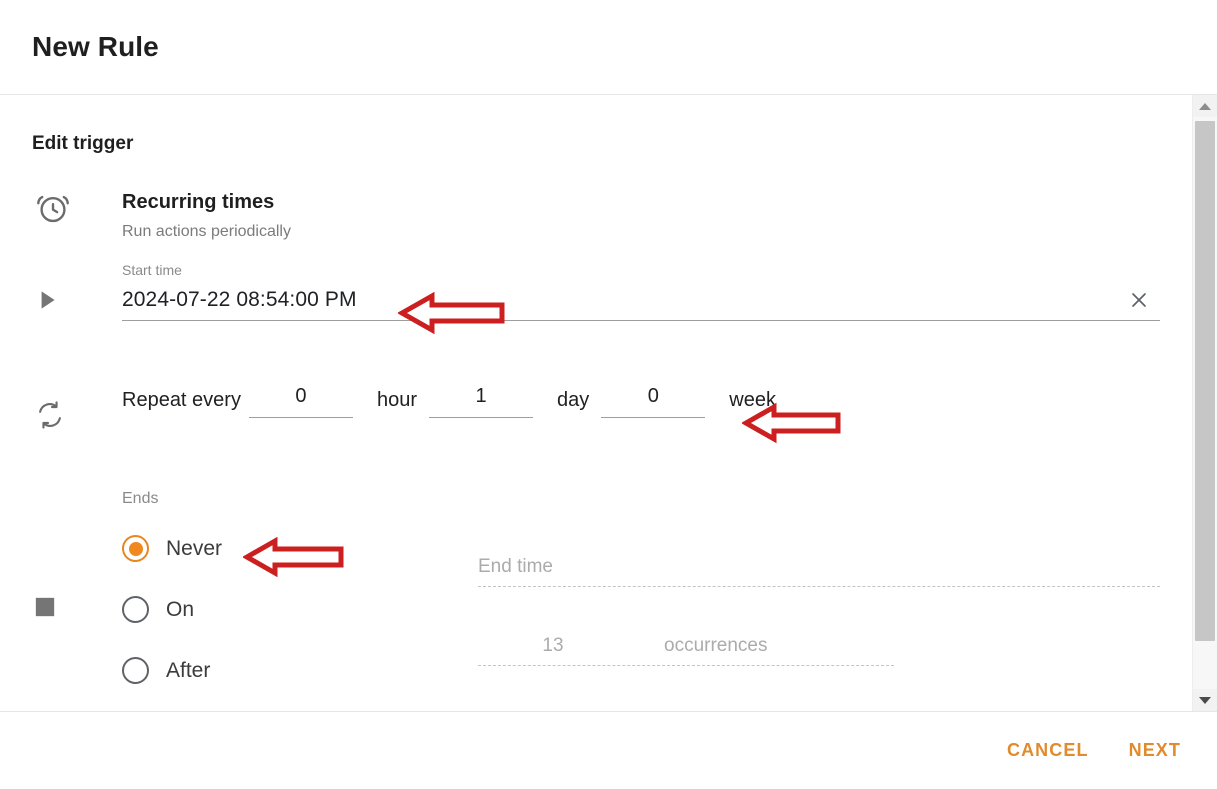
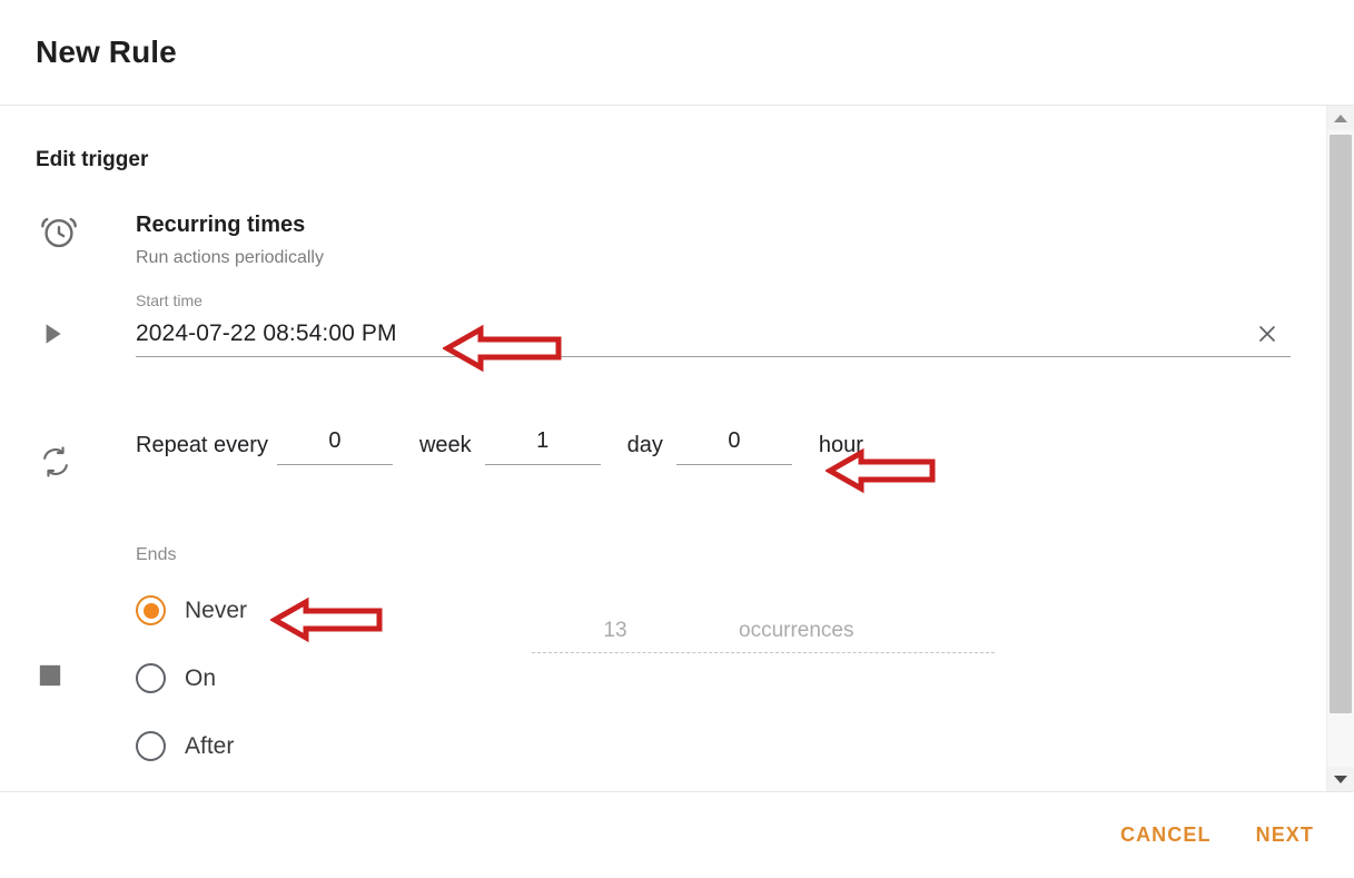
  New Rule
  Edit trigger
  Recurring times
  Run actions periodically
  Start time
  2024-07-22 08:54:00 PM
  Repeat every
  0
- hour
+ week
  1
  day
  0
- week
+ hour
  Ends
  Never
  On
  After
- End time
  13
  occurrences
  CANCEL
  NEXT
